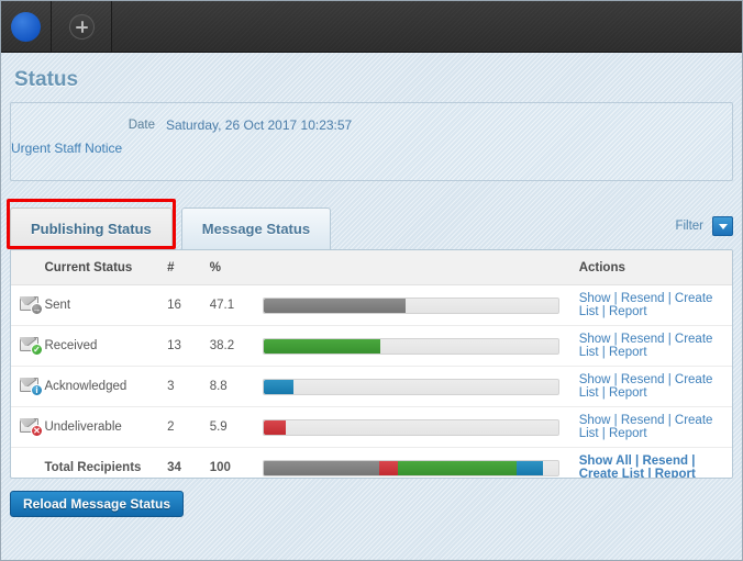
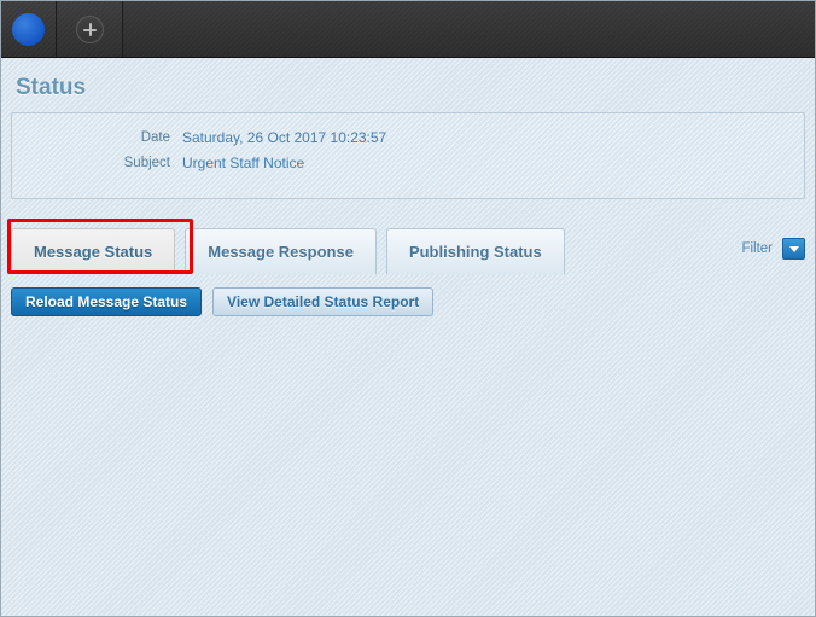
  Status
  Date
  Saturday, 26 Oct 2017 10:23:57
+ Subject
  Urgent Staff Notice
- Publishing Status
+ Message Status
+ Message Response
- Message Status
+ Publishing Status
  Filter
- 	Current Status	#	%		Actions
- →	Sent	16	47.1		Show | Resend | Create List | Report
- ✓	Received	13	38.2		Show | Resend | Create List | Report
- i	Acknowledged	3	8.8		Show | Resend | Create List | Report
- ✕	Undeliverable	2	5.9		Show | Resend | Create List | Report
- 	Total Recipients	34	100		Show All | Resend | Create List | Report
  Reload Message Status
+ View Detailed Status Report
